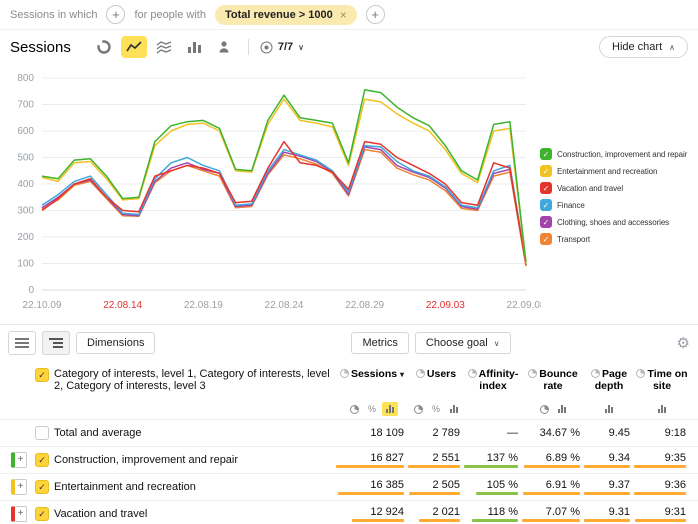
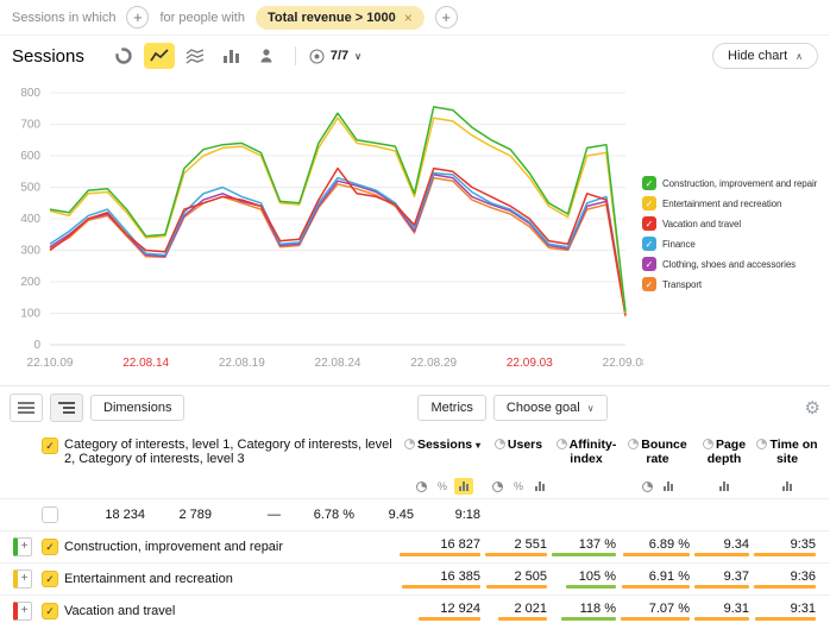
  Sessions in which
  +
  for people with
  Total revenue > 1000
  ×
  +
  Sessions
  7/7
  ∨
  Hide chart
  ∧
  0
  100
  200
  300
  400
  500
  600
  700
  800
  22.10.09
  22.08.14
  22.08.19
  22.08.24
  22.08.29
  22.09.03
  22.09.0
  ✓
  Construction, improvement and repair
  ✓
  Entertainment and recreation
  ✓
  Vacation and travel
  ✓
  Finance
  ✓
  Clothing, shoes and accessories
  ✓
  Transport
  Dimensions
  Metrics
  Choose goal
  ∨
  ⚙
  ✓
  Category of interests, level 1, Category of interests, level 2, Category of interests, level 3
  Sessions ▾
  Users
  Affinity-index
  Bounce rate
  Page depth
  Time on site
- Total and average
- 18 109
+ 18 234
  2 789
  —
- 34.67 %
+ 6.78 %
  9.45
  9:18
  +
  ✓
  Construction, improvement and repair
  16 827
  2 551
  137 %
  6.89 %
  9.34
  9:35
  +
  ✓
  Entertainment and recreation
  16 385
  2 505
  105 %
  6.91 %
  9.37
  9:36
  +
  ✓
  Vacation and travel
  12 924
  2 021
  118 %
  7.07 %
  9.31
  9:31
